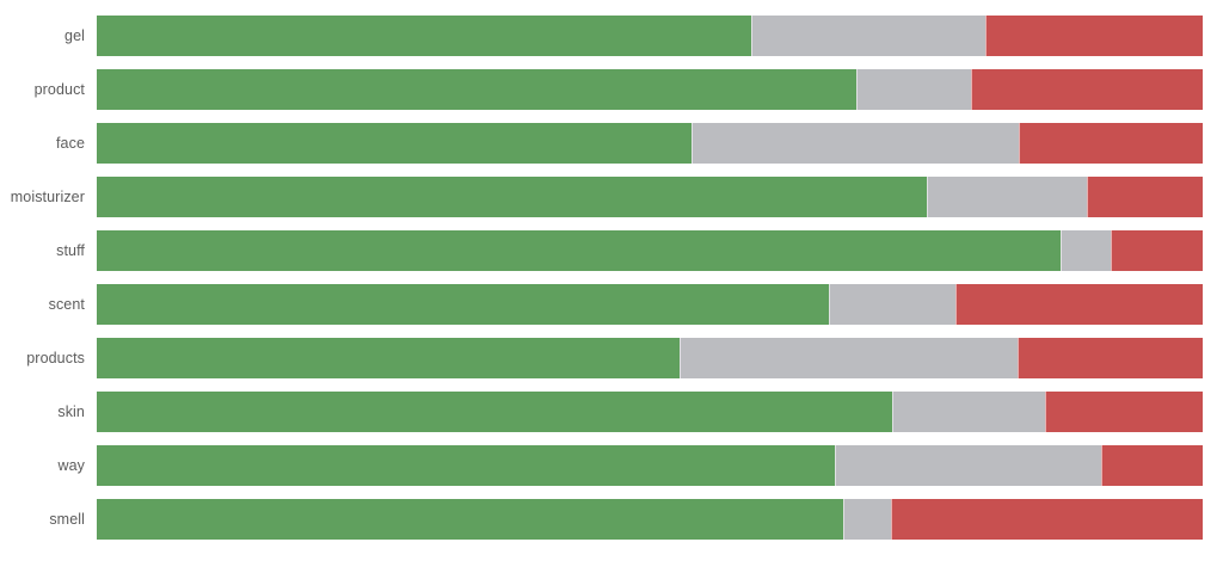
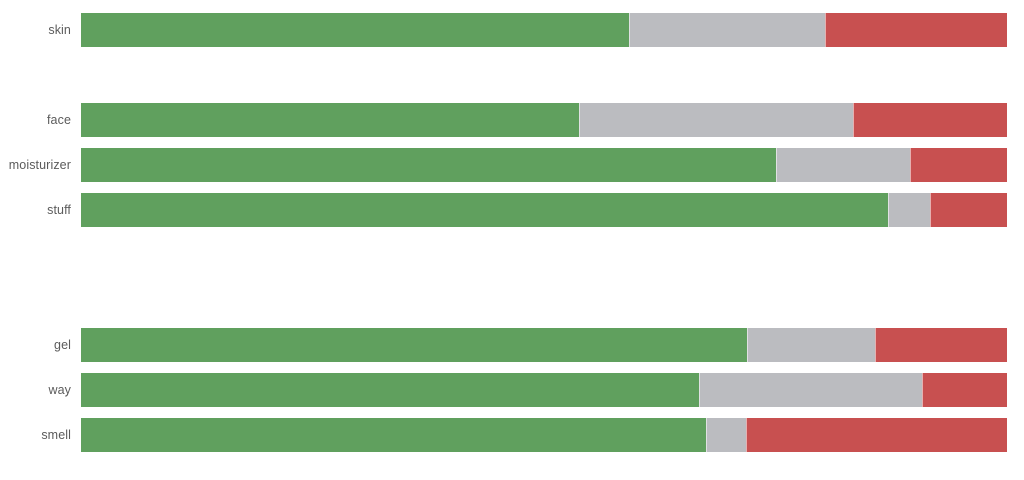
- gel
+ skin
- product
  face
  moisturizer
  stuff
- scent
- products
- skin
+ gel
  way
  smell
